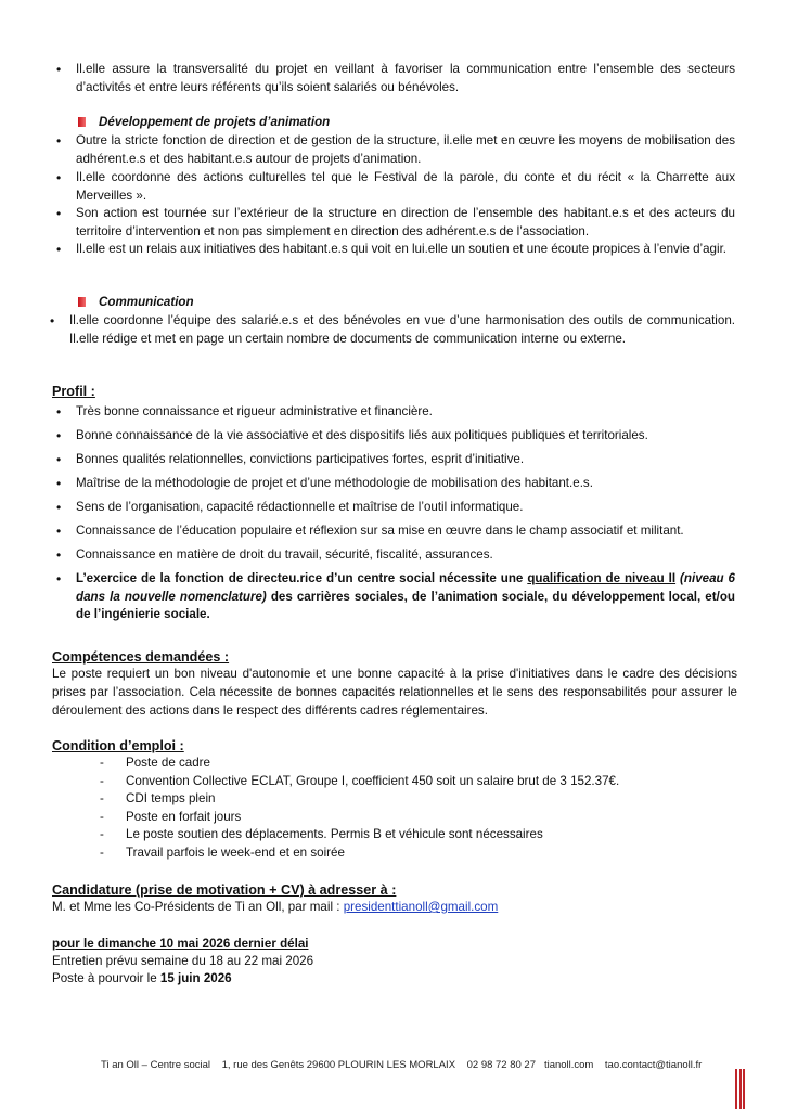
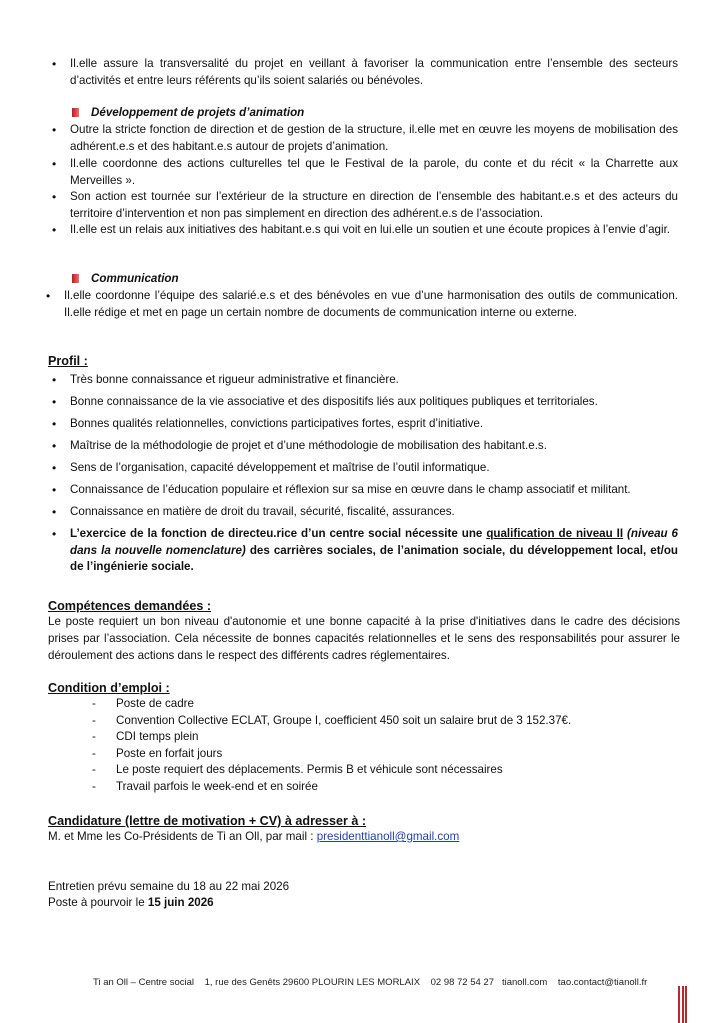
  •
  Il.elle assure la transversalité du projet en veillant à favoriser la communication entre l’ensemble des secteurs d’activités et entre leurs référents qu’ils soient salariés ou bénévoles.
  Développement de projets d’animation
  •
  Outre la stricte fonction de direction et de gestion de la structure, il.elle met en œuvre les moyens de mobilisation des adhérent.e.s et des habitant.e.s autour de projets d’animation.
  •
  Il.elle coordonne des actions culturelles tel que le Festival de la parole, du conte et du récit « la Charrette aux Merveilles ».
  •
  Son action est tournée sur l’extérieur de la structure en direction de l’ensemble des habitant.e.s et des acteurs du territoire d’intervention et non pas simplement en direction des adhérent.e.s de l’association.
  •
  Il.elle est un relais aux initiatives des habitant.e.s qui voit en lui.elle un soutien et une écoute propices à l’envie d’agir.
  Communication
  •
  Il.elle coordonne l’équipe des salarié.e.s et des bénévoles en vue d’une harmonisation des outils de communication. Il.elle rédige et met en page un certain nombre de documents de communication interne ou externe.
  Profil :
  •
  Très bonne connaissance et rigueur administrative et financière.
  •
  Bonne connaissance de la vie associative et des dispositifs liés aux politiques publiques et territoriales.
  •
  Bonnes qualités relationnelles, convictions participatives fortes, esprit d’initiative.
  •
  Maîtrise de la méthodologie de projet et d’une méthodologie de mobilisation des habitant.e.s.
  •
- Sens de l’organisation, capacité rédactionnelle et maîtrise de l’outil informatique.
+ Sens de l’organisation, capacité développement et maîtrise de l’outil informatique.
  •
  Connaissance de l’éducation populaire et réflexion sur sa mise en œuvre dans le champ associatif et militant.
  •
  Connaissance en matière de droit du travail, sécurité, fiscalité, assurances.
  •
  L’exercice de la fonction de directeu.rice d’un centre social nécessite une qualification de niveau II (niveau 6 dans la nouvelle nomenclature) des carrières sociales, de l’animation sociale, du développement local, et/ou de l’ingénierie sociale.
  Compétences demandées :
  Le poste requiert un bon niveau d'autonomie et une bonne capacité à la prise d'initiatives dans le cadre des décisions prises par l’association. Cela nécessite de bonnes capacités relationnelles et le sens des responsabilités pour assurer le déroulement des actions dans le respect des différents cadres réglementaires.
  Condition d’emploi :
  -
  Poste de cadre
  -
  Convention Collective ECLAT, Groupe I, coefficient 450 soit un salaire brut de 3 152.37€.
  -
  CDI temps plein
  -
  Poste en forfait jours
  -
- Le poste soutien des déplacements. Permis B et véhicule sont nécessaires
+ Le poste requiert des déplacements. Permis B et véhicule sont nécessaires
  -
  Travail parfois le week-end et en soirée
- Candidature (prise de motivation + CV) à adresser à :
+ Candidature (lettre de motivation + CV) à adresser à :
  M. et Mme les Co-Présidents de Ti an Oll, par mail : presidenttianoll@gmail.com
- pour le dimanche 10 mai 2026 dernier délai
  Entretien prévu semaine du 18 au 22 mai 2026
  Poste à pourvoir le 15 juin 2026
- Ti an Oll – Centre social 1, rue des Genêts 29600 PLOURIN LES MORLAIX 02 98 72 80 27 tianoll.com tao.contact@tianoll.fr
+ Ti an Oll – Centre social 1, rue des Genêts 29600 PLOURIN LES MORLAIX 02 98 72 54 27 tianoll.com tao.contact@tianoll.fr
